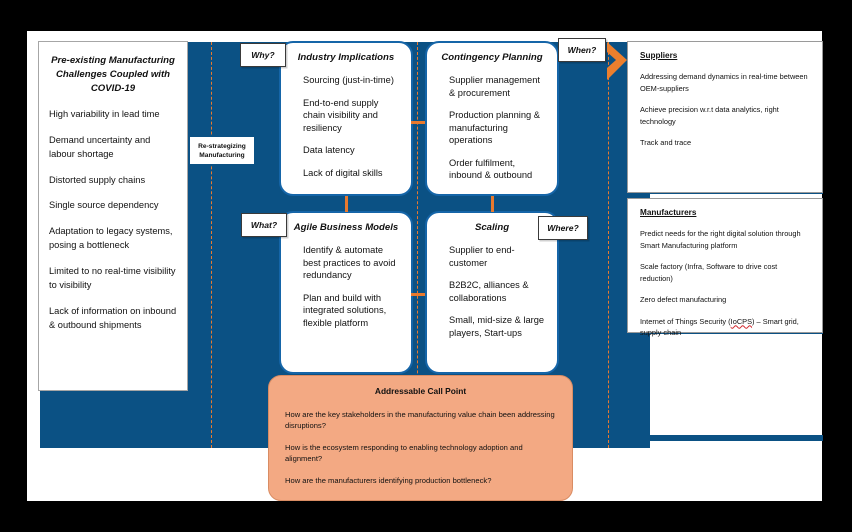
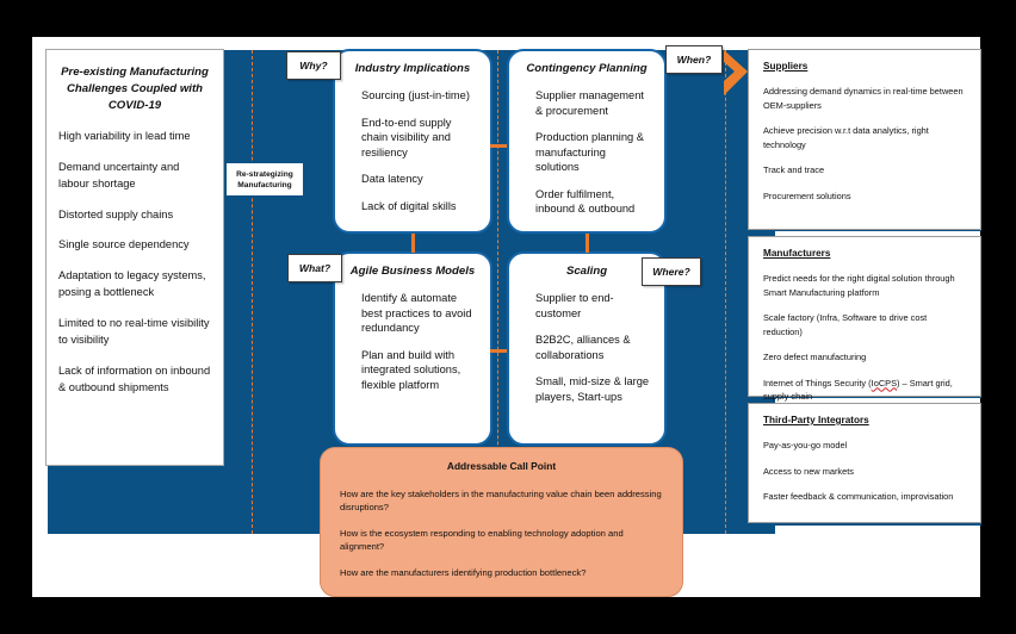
  Pre-existing Manufacturing Challenges Coupled with COVID-19
  High variability in lead time
  Demand uncertainty and labour shortage
  Distorted supply chains
  Single source dependency
  Adaptation to legacy systems, posing a bottleneck
  Limited to no real-time visibility to visibility
  Lack of information on inbound & outbound shipments
  Industry Implications
  Sourcing (just-in-time)
  End-to-end supply chain visibility and resiliency
  Data latency
  Lack of digital skills
  Contingency Planning
  Supplier management & procurement
- Production planning & manufacturing operations
+ Production planning & manufacturing solutions
  Order fulfilment, inbound & outbound
  Agile Business Models
  Identify & automate best practices to avoid redundancy
  Plan and build with integrated solutions, flexible platform
  Scaling
  Supplier to end-customer
  B2B2C, alliances & collaborations
  Small, mid-size & large players, Start-ups
  Why?
  When?
  What?
  Where?
  Suppliers
  Addressing demand dynamics in real-time between OEM-suppliers
  Achieve precision w.r.t data analytics, right technology
  Track and trace
+ Procurement solutions
  Manufacturers
  Predict needs for the right digital solution through Smart Manufacturing platform
  Scale factory (Infra, Software to drive cost reduction)
  Zero defect manufacturing
  Internet of Things Security (IoCPS) – Smart grid, supply chain
+ Third-Party Integrators
+ Pay-as-you-go model
+ Access to new markets
+ Faster feedback & communication, improvisation
  Addressable Call Point
  How are the key stakeholders in the manufacturing value chain been addressing disruptions?
  How is the ecosystem responding to enabling technology adoption and alignment?
  How are the manufacturers identifying production bottleneck?
